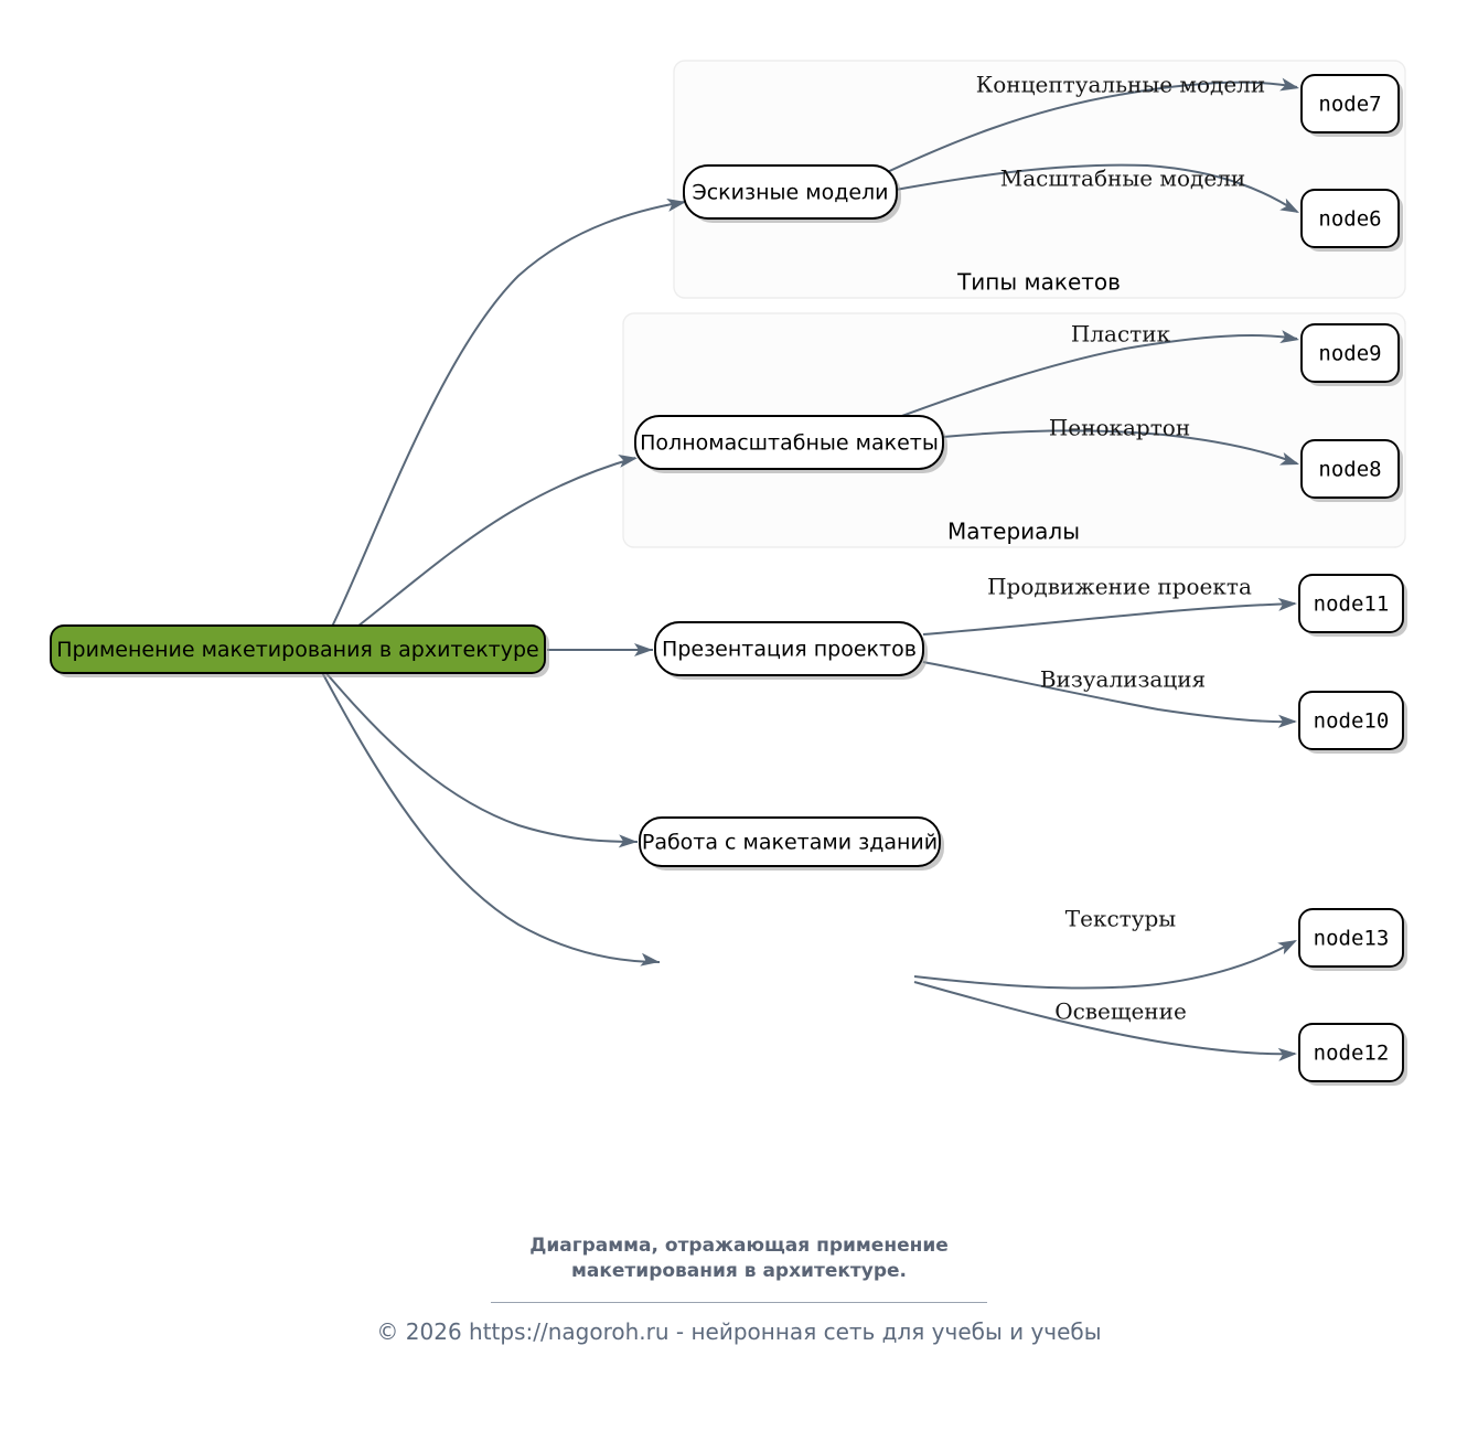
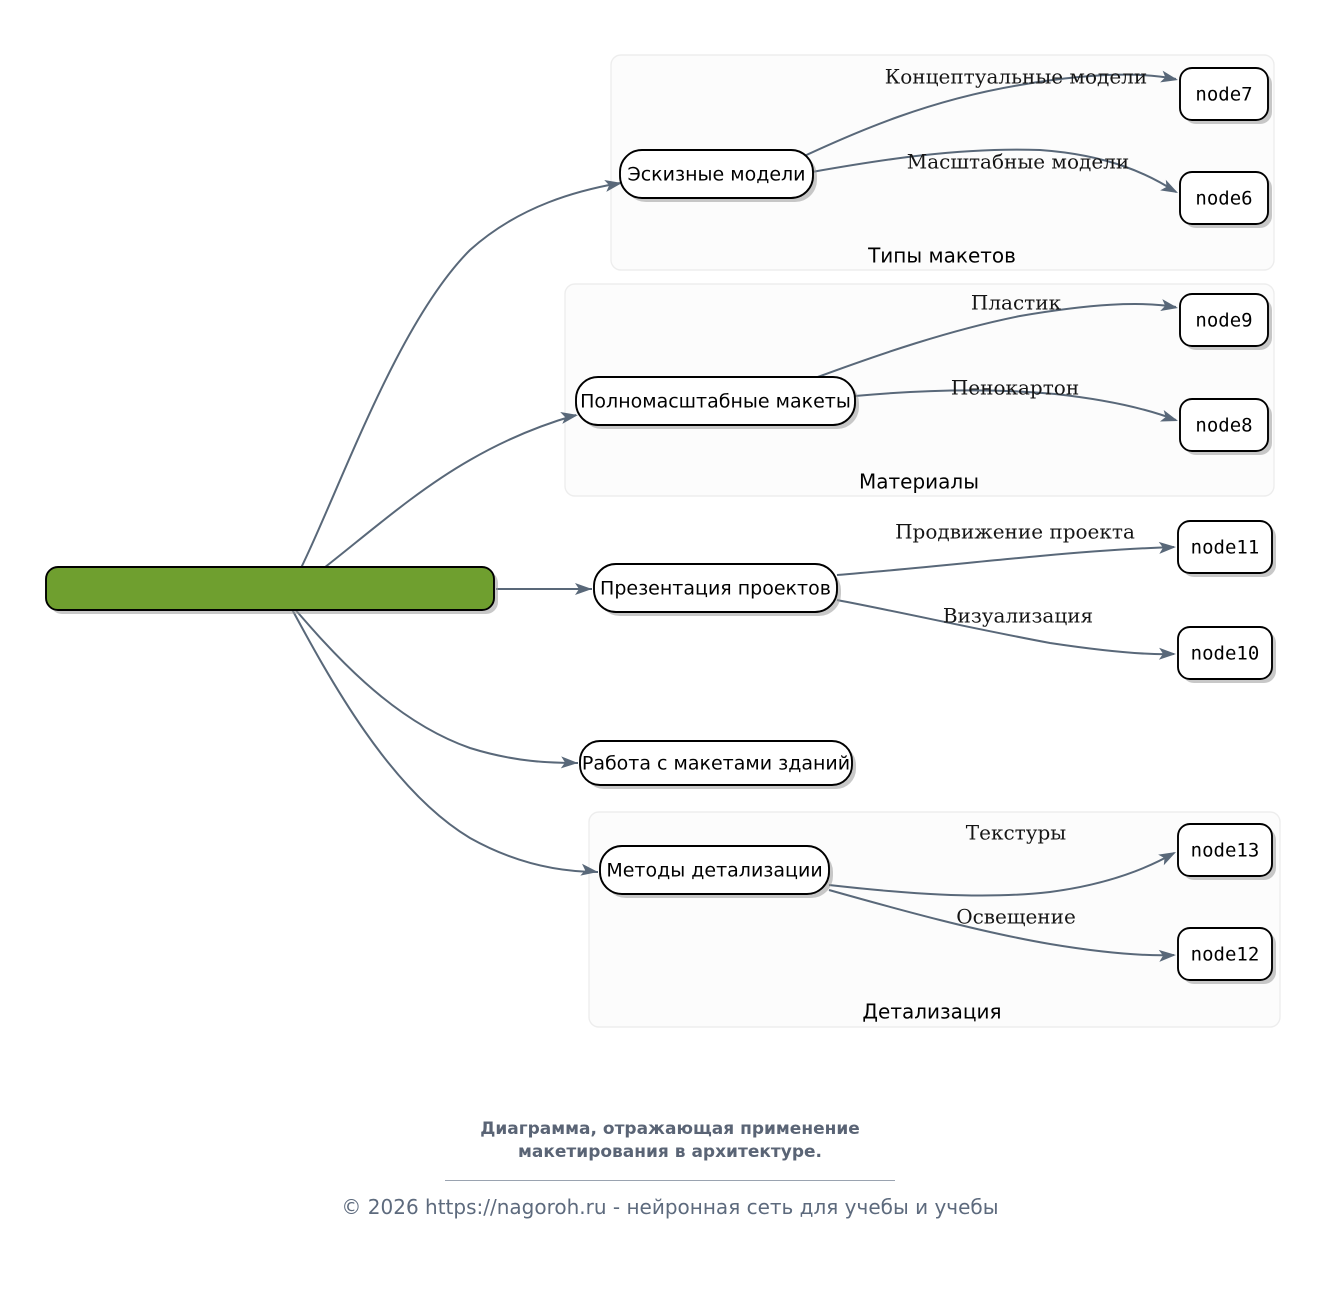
  Типы макетов
  Материалы
+ Детализация
  Концептуальные модели
  Масштабные модели
  Пластик
  Пенокартон
  Продвижение проекта
  Визуализация
  Текстуры
  Освещение
  Эскизные модели
  node7
  node6
  Полномасштабные макеты
  node9
  node8
  Презентация проектов
  node11
  node10
+ Методы детализации
  node13
  node12
  Работа с макетами зданий
- Применение макетирования в архитектуре
  Диаграмма, отражающая применение
  макетирования в архитектуре.
  © 2026 https://nagoroh.ru - нейронная сеть для учебы и учебы
